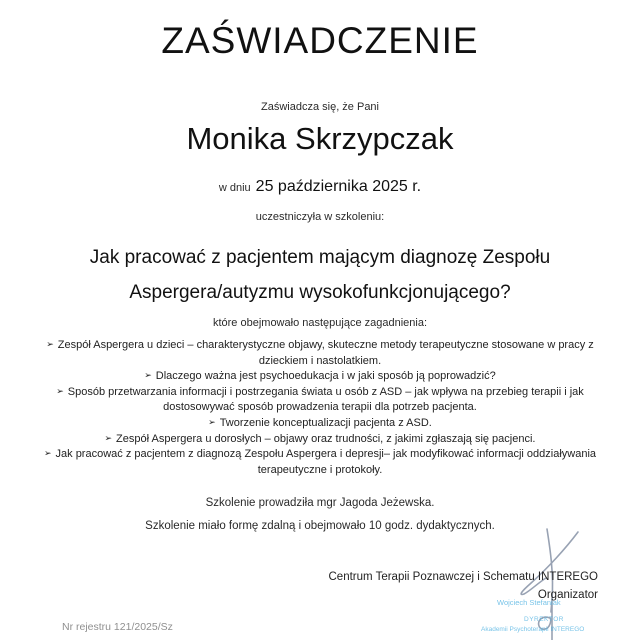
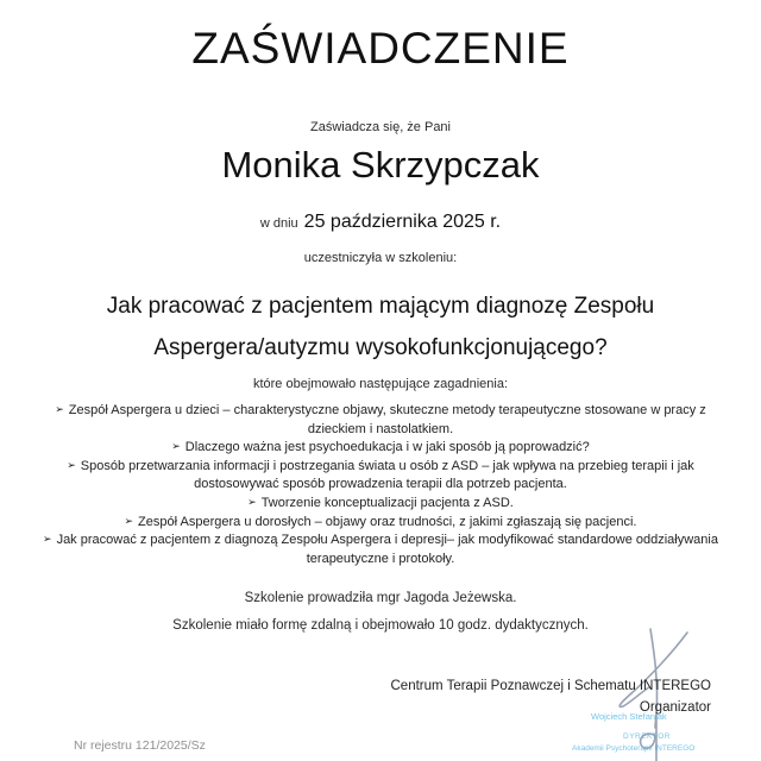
  ZAŚWIADCZENIE
  Zaświadcza się, że Pani
  Monika Skrzypczak
  w dniu
  25 października 2025 r.
  uczestniczyła w szkoleniu:
  Jak pracować z pacjentem mającym diagnozę Zespołu Aspergera/autyzmu wysokofunkcjonującego?
  które obejmowało następujące zagadnienia:
  ➢ Zespół Aspergera u dzieci – charakterystyczne objawy, skuteczne metody terapeutyczne stosowane w pracy z dzieckiem i nastolatkiem.
  ➢ Dlaczego ważna jest psychoedukacja i w jaki sposób ją poprowadzić?
  ➢ Sposób przetwarzania informacji i postrzegania świata u osób z ASD – jak wpływa na przebieg terapii i jak dostosowywać sposób prowadzenia terapii dla potrzeb pacjenta.
  ➢ Tworzenie konceptualizacji pacjenta z ASD.
  ➢ Zespół Aspergera u dorosłych – objawy oraz trudności, z jakimi zgłaszają się pacjenci.
- ➢ Jak pracować z pacjentem z diagnozą Zespołu Aspergera i depresji– jak modyfikować informacji oddziaływania terapeutyczne i protokoły.
+ ➢ Jak pracować z pacjentem z diagnozą Zespołu Aspergera i depresji– jak modyfikować standardowe oddziaływania terapeutyczne i protokoły.
  Szkolenie prowadziła mgr Jagoda Jeżewska.
  Szkolenie miało formę zdalną i obejmowało 10 godz. dydaktycznych.
  Centrum Terapii Poznawczej i Schematu INTEREGO
  Organizator
  Wojciech Stefaniak
  Nr rejestru 121/2025/Sz
